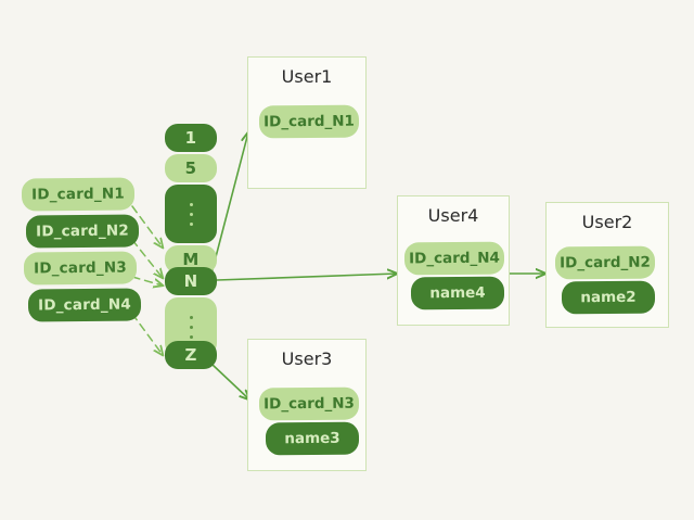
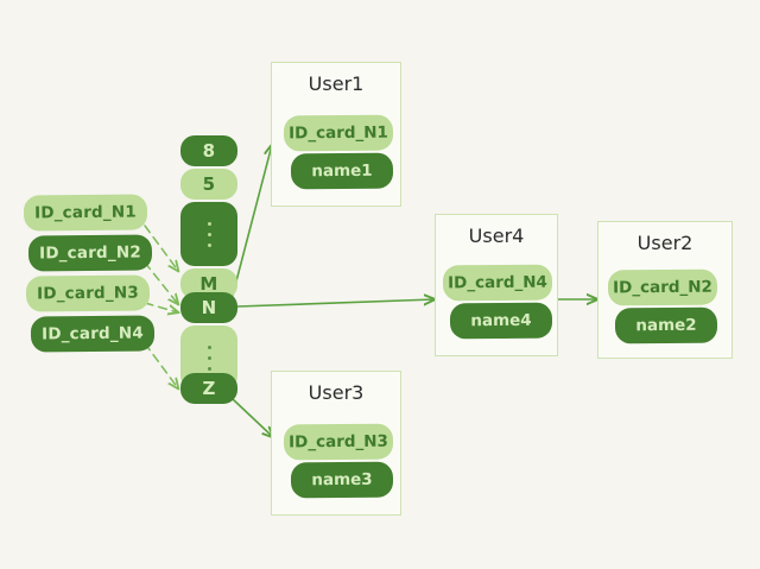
  ID_card_N1
  ID_card_N2
  ID_card_N3
  ID_card_N4
- 1
+ 8
  5
  M
  N
  Z
  User1
  ID_card_N1
+ name1
  User4
  ID_card_N4
  name4
  User2
  ID_card_N2
  name2
  User3
  ID_card_N3
  name3
